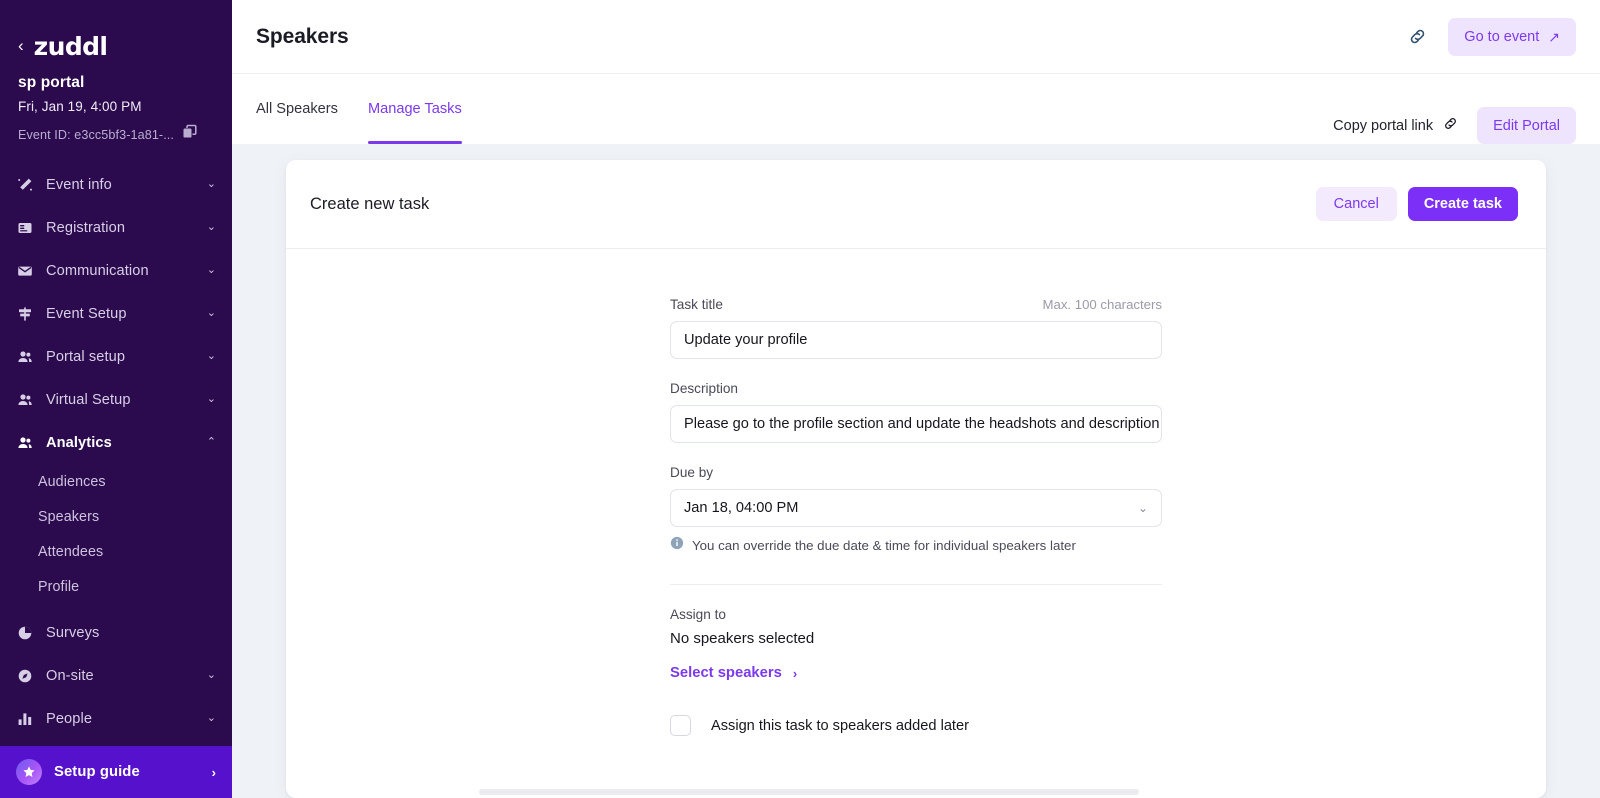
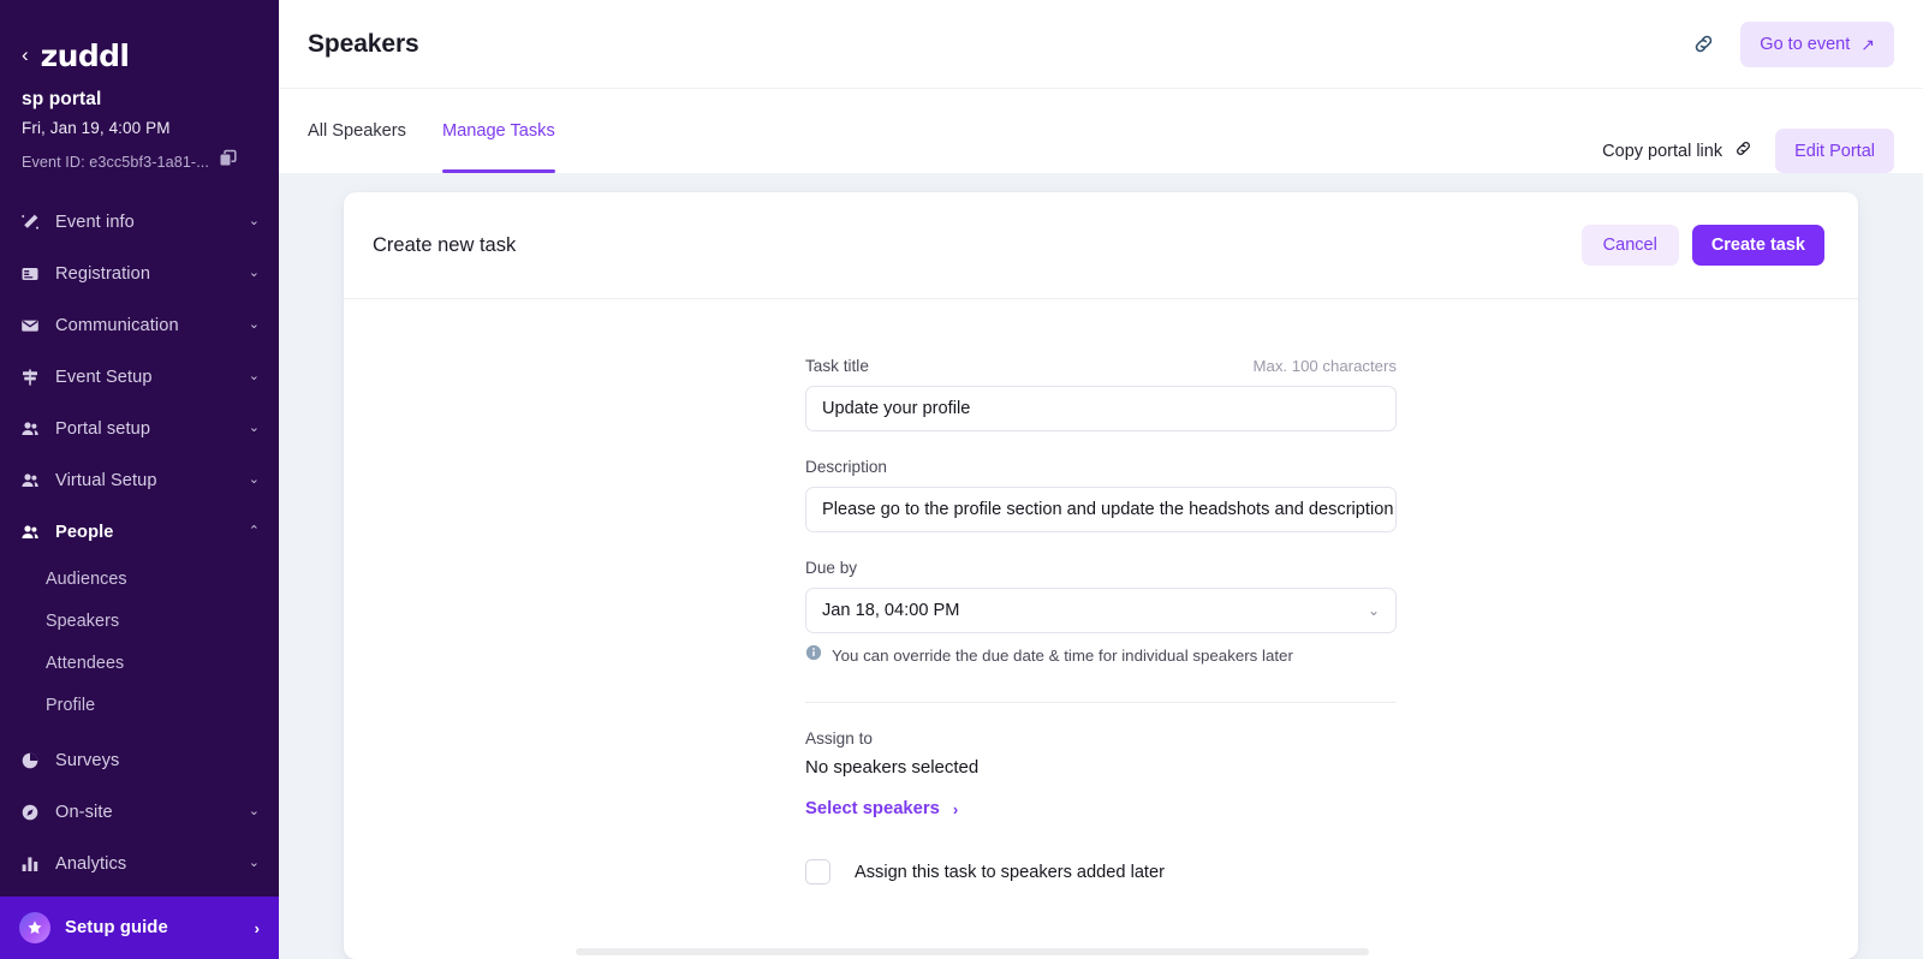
  ‹
  zuddl
  sp portal
  Fri, Jan 19, 4:00 PM
  Event ID: e3cc5bf3-1a81-...
  Event info
  ⌄
  Registration
  ⌄
  Communication
  ⌄
  Event Setup
  ⌄
  Portal setup
  ⌄
  Virtual Setup
  ⌄
- Analytics
+ People
  ⌃
  Audiences
  Speakers
  Attendees
  Profile
  Surveys
  On-site
  ⌄
- People
+ Analytics
  ⌄
  Setup guide
  ›
  Speakers
  Go to event
  ↗
  All Speakers
  Manage Tasks
  Copy portal link
  Edit Portal
  Create new task
  Cancel
  Create task
  Task title
  Max. 100 characters
  Update your profile
  Description
  Please go to the profile section and update the headshots and description
  Due by
  Jan 18, 04:00 PM
  ⌄
  You can override the due date & time for individual speakers later
  Assign to
  No speakers selected
  Select speakers
  ›
  Assign this task to speakers added later
